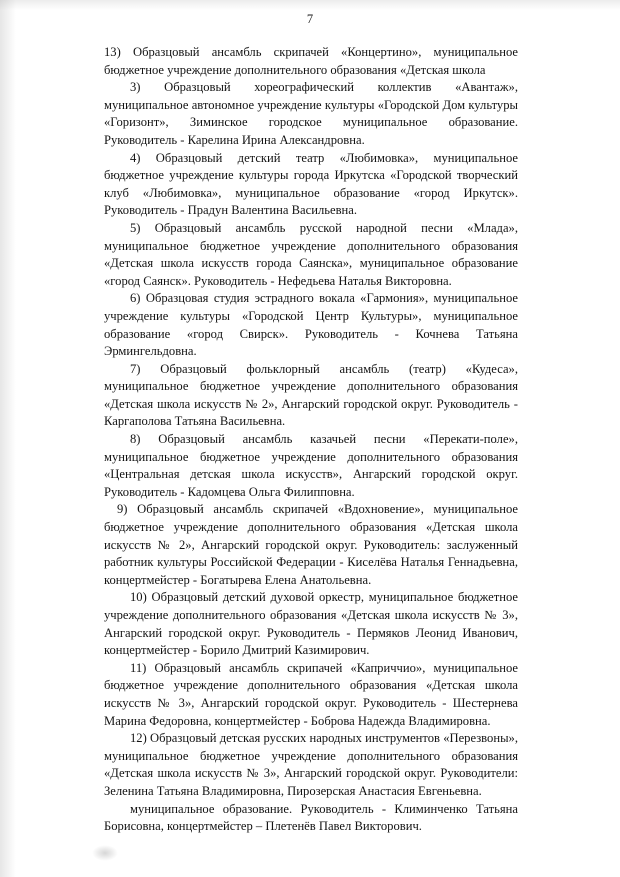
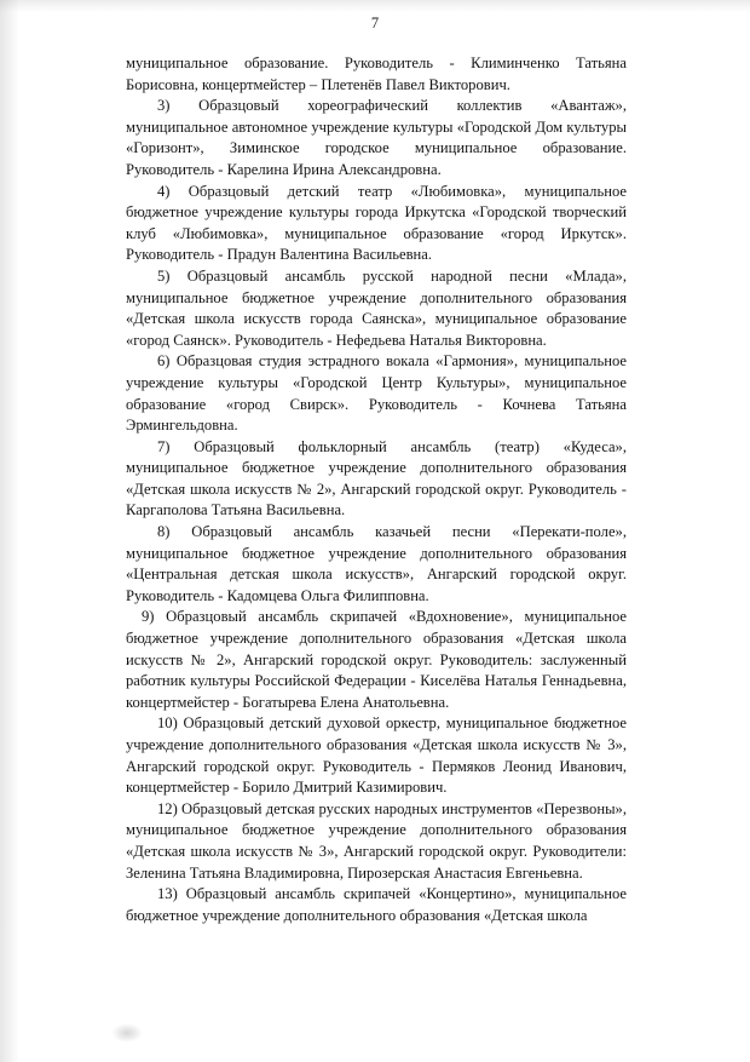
  7
- 13) Образцовый ансамбль скрипачей «Концертино», муниципальное бюджетное учреждение дополнительного образования «Детская школа
+ муниципальное образование. Руководитель - Климинченко Татьяна Борисовна, концертмейстер – Плетенёв Павел Викторович.
  3) Образцовый хореографический коллектив «Авантаж», муниципальное автономное учреждение культуры «Городской Дом культуры «Горизонт», Зиминское городское муниципальное образование. Руководитель - Карелина Ирина Александровна.
  4) Образцовый детский театр «Любимовка», муниципальное бюджетное учреждение культуры города Иркутска «Городской творческий клуб «Любимовка», муниципальное образование «город Иркутск». Руководитель - Прадун Валентина Васильевна.
  5) Образцовый ансамбль русской народной песни «Млада», муниципальное бюджетное учреждение дополнительного образования «Детская школа искусств города Саянска», муниципальное образование «город Саянск». Руководитель - Нефедьева Наталья Викторовна.
  6) Образцовая студия эстрадного вокала «Гармония», муниципальное учреждение культуры «Городской Центр Культуры», муниципальное образование «город Свирск». Руководитель - Кочнева Татьяна Эрмингельдовна.
  7) Образцовый фольклорный ансамбль (театр) «Кудеса», муниципальное бюджетное учреждение дополнительного образования «Детская школа искусств № 2», Ангарский городской округ. Руководитель - Каргаполова Татьяна Васильевна.
  8) Образцовый ансамбль казачьей песни «Перекати-поле», муниципальное бюджетное учреждение дополнительного образования «Центральная детская школа искусств», Ангарский городской округ. Руководитель - Кадомцева Ольга Филипповна.
  9) Образцовый ансамбль скрипачей «Вдохновение», муниципальное бюджетное учреждение дополнительного образования «Детская школа искусств № 2», Ангарский городской округ. Руководитель: заслуженный работник культуры Российской Федерации - Киселёва Наталья Геннадьевна, концертмейстер - Богатырева Елена Анатольевна.
  10) Образцовый детский духовой оркестр, муниципальное бюджетное учреждение дополнительного образования «Детская школа искусств № 3», Ангарский городской округ. Руководитель - Пермяков Леонид Иванович, концертмейстер - Борило Дмитрий Казимирович.
- 11) Образцовый ансамбль скрипачей «Каприччио», муниципальное бюджетное учреждение дополнительного образования «Детская школа искусств № 3», Ангарский городской округ. Руководитель - Шестернева Марина Федоровна, концертмейстер - Боброва Надежда Владимировна.
  12) Образцовый детская русских народных инструментов «Перезвоны», муниципальное бюджетное учреждение дополнительного образования «Детская школа искусств № 3», Ангарский городской округ. Руководители: Зеленина Татьяна Владимировна, Пирозерская Анастасия Евгеньевна.
- муниципальное образование. Руководитель - Климинченко Татьяна Борисовна, концертмейстер – Плетенёв Павел Викторович.
+ 13) Образцовый ансамбль скрипачей «Концертино», муниципальное бюджетное учреждение дополнительного образования «Детская школа
